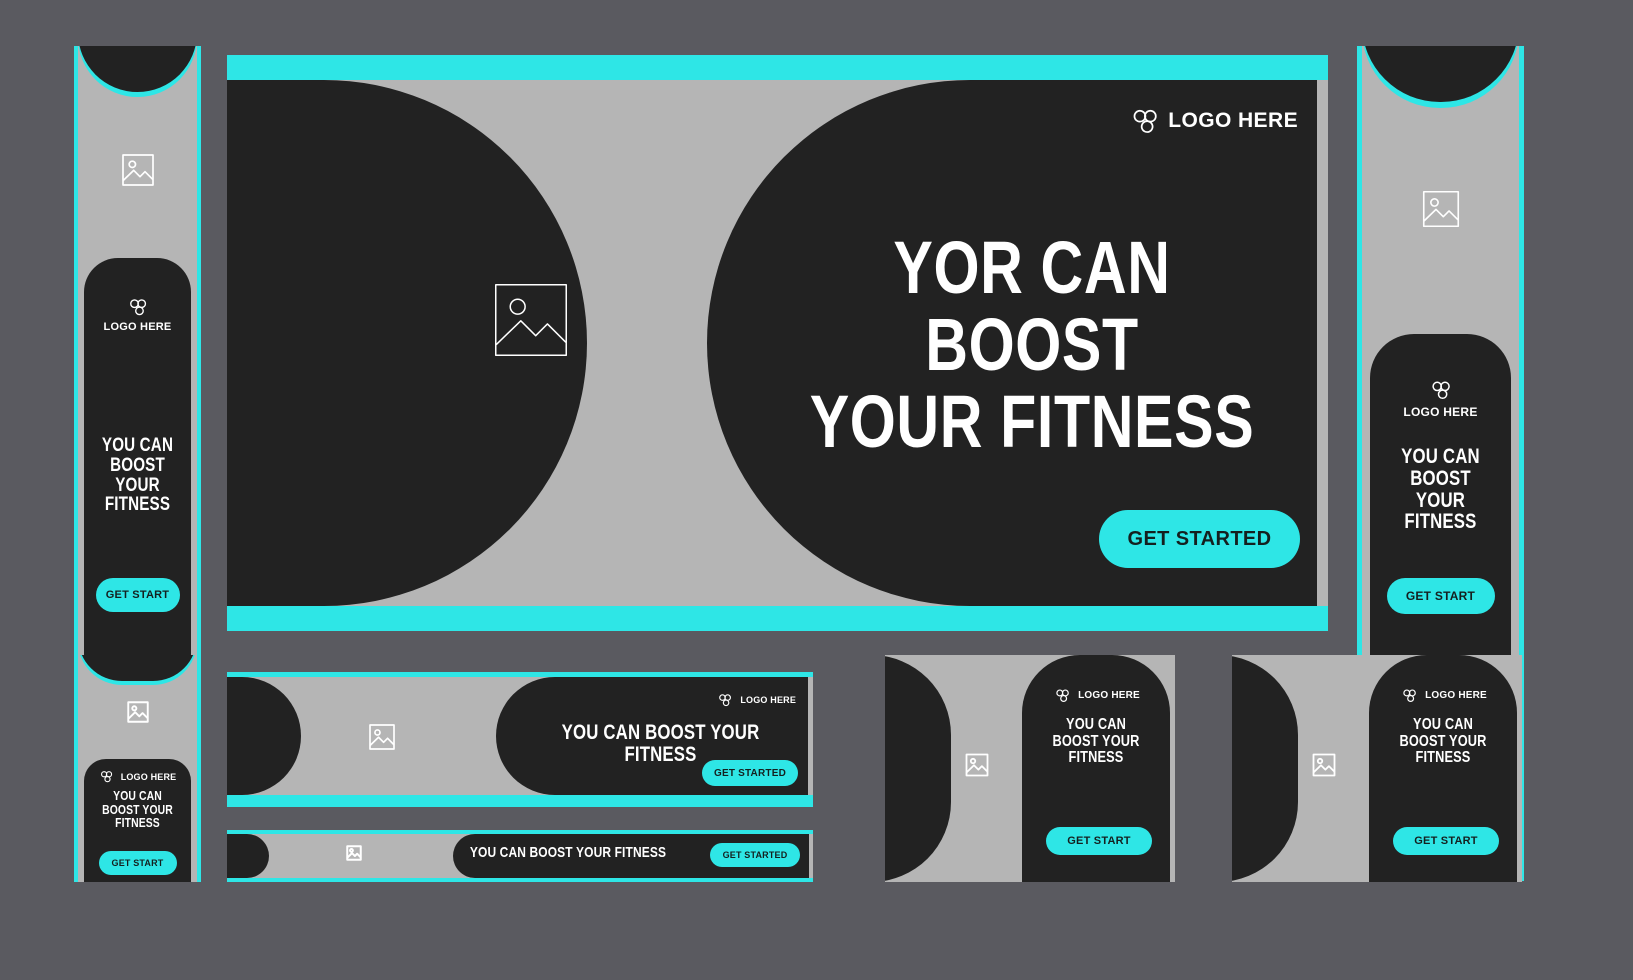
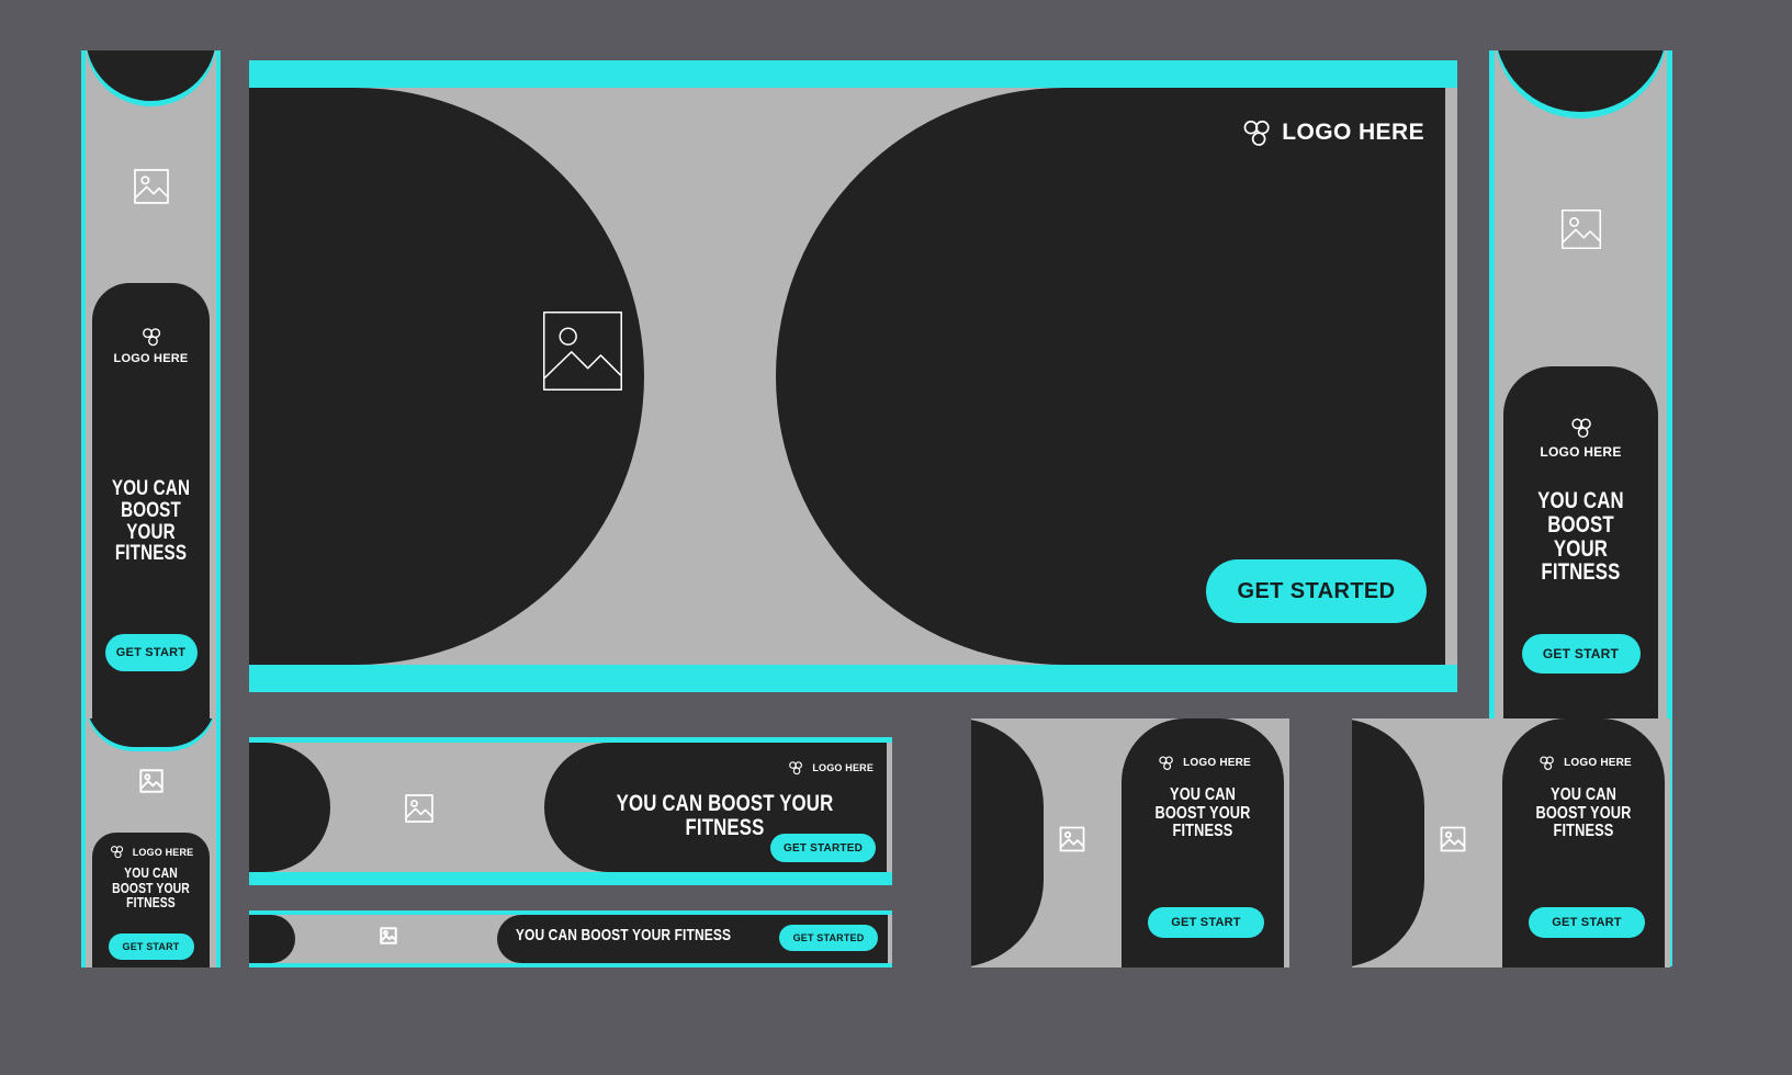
  LOGO HERE
  YOU CAN
  BOOST YOUR
  FITNESS
  GET START
  LOGO HERE
- YOR CAN BOOST
- YOUR FITNESS
  GET STARTED
  LOGO HERE
  YOU CAN
  BOOST YOUR
  FITNESS
  GET START
  LOGO HERE
  YOU CAN
  BOOST YOUR
  FITNESS
  GET START
  LOGO HERE
  YOU CAN BOOST YOUR FITNESS
  GET STARTED
  YOU CAN BOOST YOUR FITNESS
  GET STARTED
  LOGO HERE
  YOU CAN
  BOOST YOUR
  FITNESS
  GET START
  LOGO HERE
  YOU CAN
  BOOST YOUR
  FITNESS
  GET START
